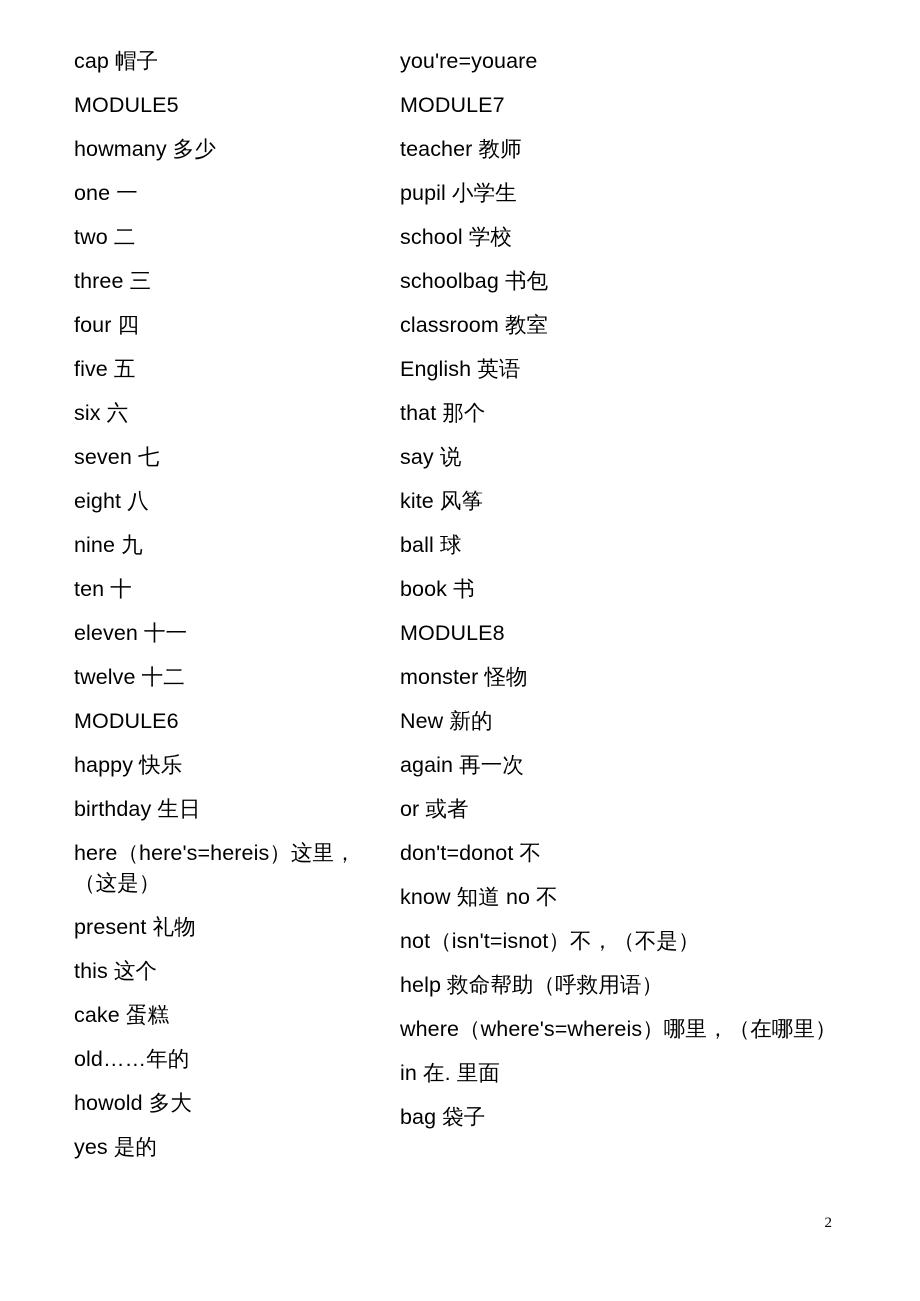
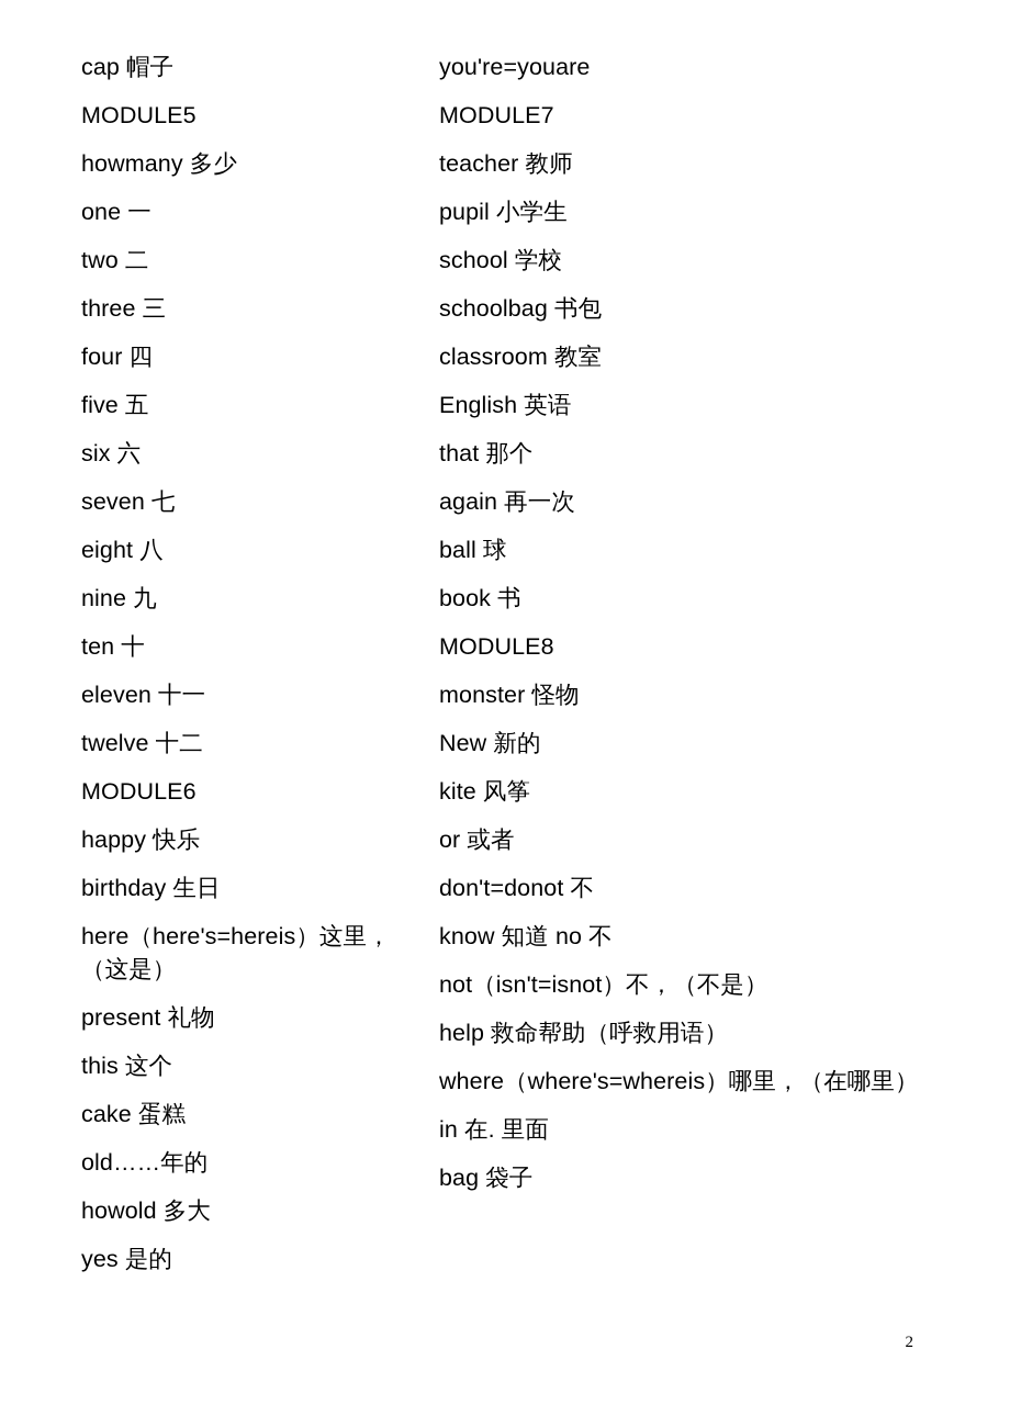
  cap 帽子
  MODULE5
  howmany 多少
  one 一
  two 二
  three 三
  four 四
  five 五
  six 六
  seven 七
  eight 八
  nine 九
  ten 十
  eleven 十一
  twelve 十二
  MODULE6
  happy 快乐
  birthday 生日
  here（here's=hereis）这里，（这是）
  present 礼物
  this 这个
  cake 蛋糕
  old……年的
  howold 多大
  yes 是的
  you're=youare
  MODULE7
  teacher 教师
  pupil 小学生
  school 学校
  schoolbag 书包
  classroom 教室
  English 英语
  that 那个
- say 说
- kite 风筝
+ again 再一次
  ball 球
  book 书
  MODULE8
  monster 怪物
  New 新的
- again 再一次
+ kite 风筝
  or 或者
  don't=donot 不
  know 知道 no 不
  not（isn't=isnot）不，（不是）
  help 救命帮助（呼救用语）
  where（where's=whereis）哪里，（在哪里）
  in 在. 里面
  bag 袋子
  2
